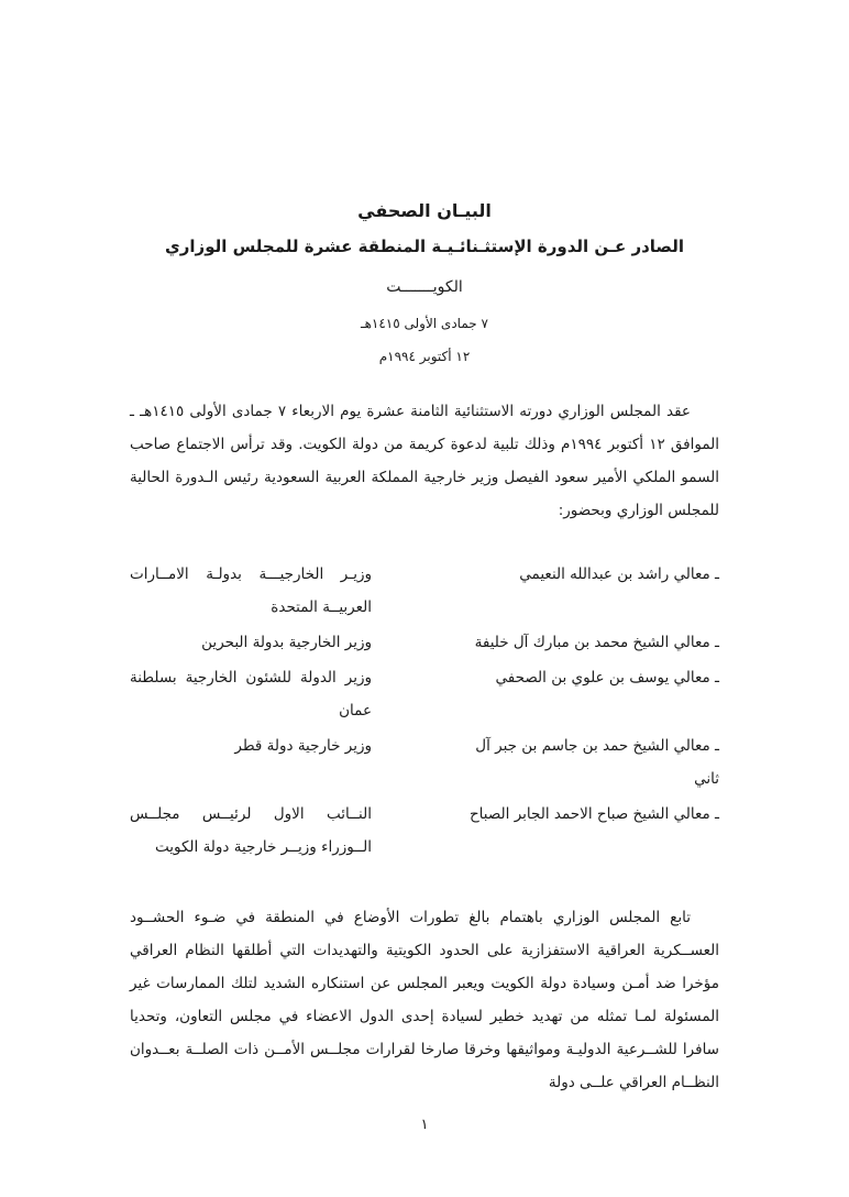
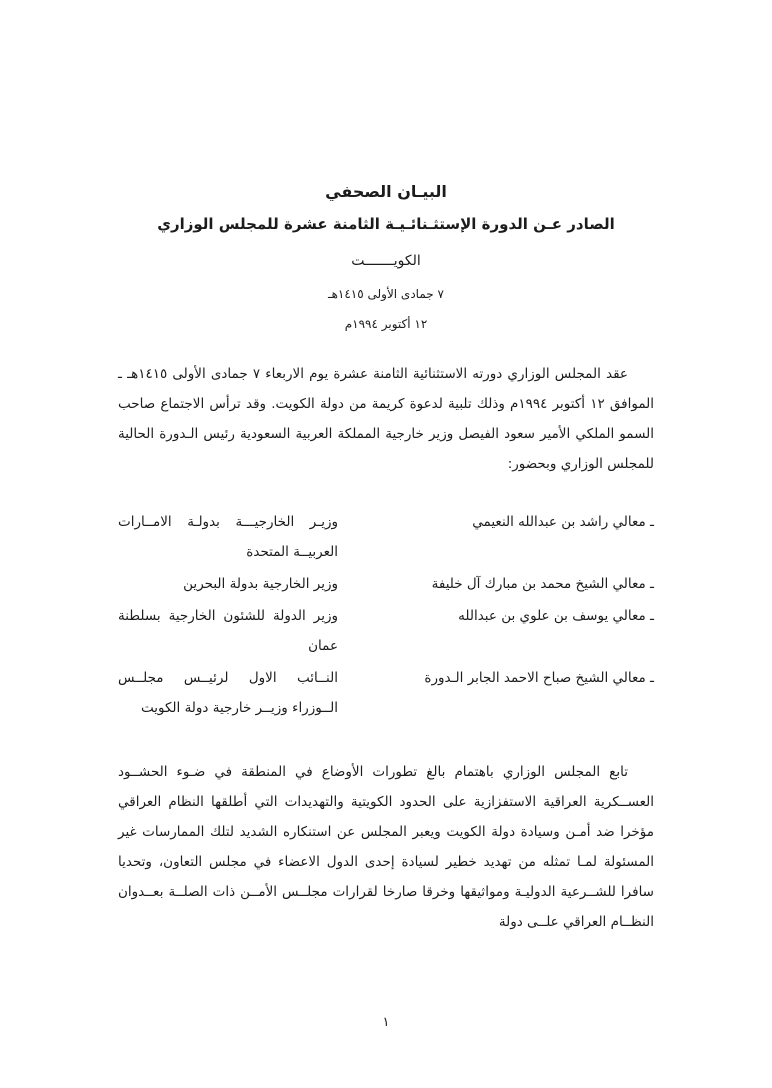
  البيـان الصحفي
- الصادر عـن الدورة الإستثـنائـيـة المنطقة عشرة للمجلس الوزاري
+ الصادر عـن الدورة الإستثـنائـيـة الثامنة عشرة للمجلس الوزاري
  الكويـــــــت
  ٧ جمادى الأولى ١٤١٥هـ
  ١٢ أكتوبر ١٩٩٤م
  عقد المجلس الوزاري دورته الاستثنائية الثامنة عشرة يوم الاربعاء ٧ جمادى الأولى ١٤١٥هـ ـ الموافق ١٢ أكتوبر ١٩٩٤م وذلك تلبية لدعوة كريمة من دولة الكويت. وقد ترأس الاجتماع صاحب السمو الملكي الأمير سعود الفيصل وزير خارجية المملكة العربية السعودية رئيس الـدورة الحالية للمجلس الوزاري وبحضور:
  ـ معالي راشد بن عبدالله النعيمي
  وزيـر الخارجيـــة بدولـة الامــارات العربيــة المتحدة
  ـ معالي الشيخ محمد بن مبارك آل خليفة
  وزير الخارجية بدولة البحرين
- ـ معالي يوسف بن علوي بن الصحفي
+ ـ معالي يوسف بن علوي بن عبدالله
  وزير الدولة للشئون الخارجية بسلطنة عمان
- ـ معالي الشيخ حمد بن جاسم بن جبر آل ثاني
- وزير خارجية دولة قطر
- ـ معالي الشيخ صباح الاحمد الجابر الصباح
+ ـ معالي الشيخ صباح الاحمد الجابر الـدورة
  النــائب الاول لرئيــس مجلــس الــوزراء وزيــر خارجية دولة الكويت
  تابع المجلس الوزاري باهتمام بالغ تطورات الأوضاع في المنطقة في ضـوء الحشــود العســكرية العراقية الاستفزازية على الحدود الكويتية والتهديدات التي أطلقها النظام العراقي مؤخرا ضد أمـن وسيادة دولة الكويت ويعبر المجلس عن استنكاره الشديد لتلك الممارسات غير المسئولة لمـا تمثله من تهديد خطير لسيادة إحدى الدول الاعضاء في مجلس التعاون، وتحديا سافرا للشــرعية الدوليـة ومواثيقها وخرقا صارخا لقرارات مجلــس الأمــن ذات الصلــة بعــدوان النظــام العراقي علــى دولة
  ١
